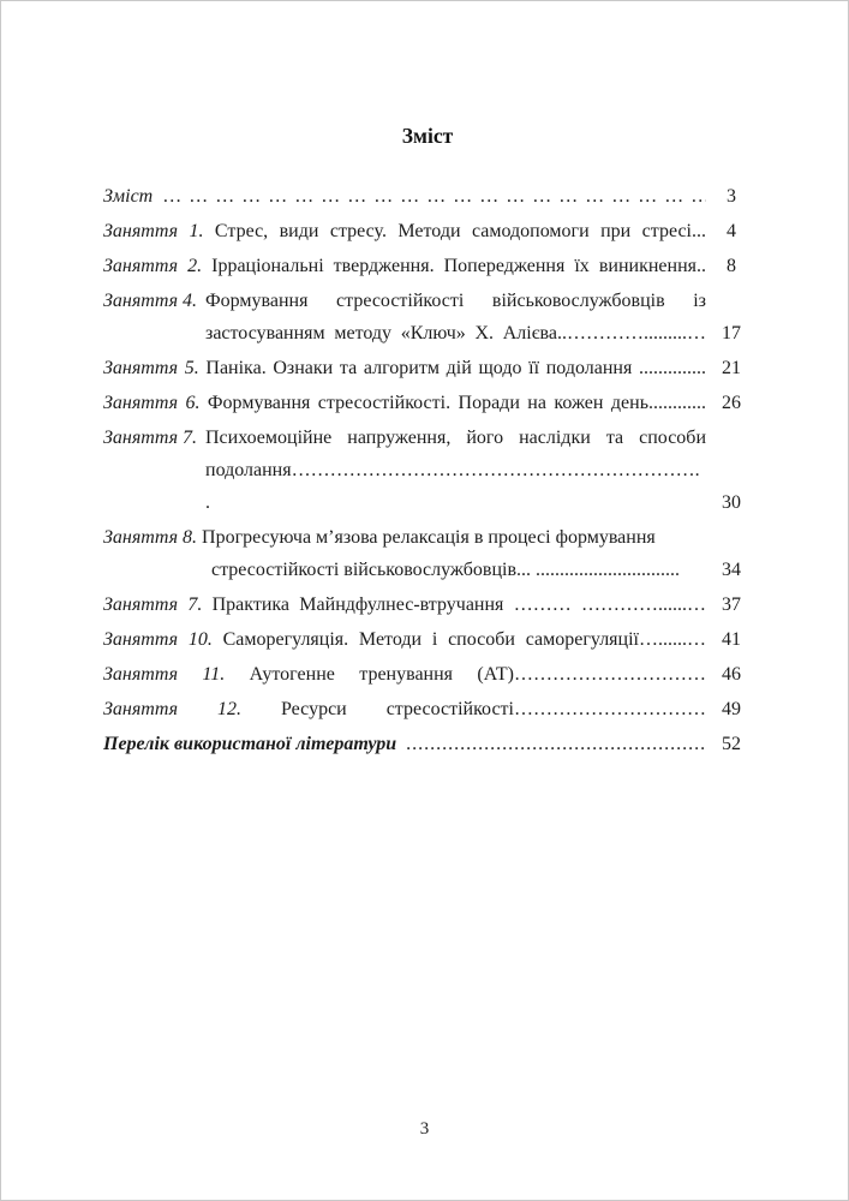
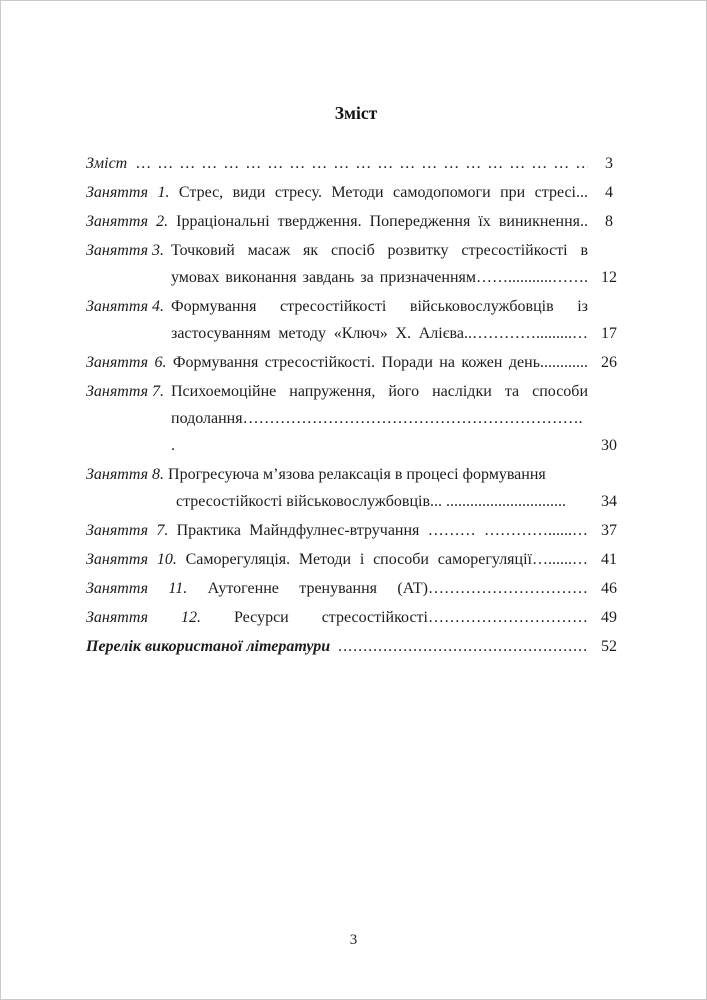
  Зміст
  Зміст
  3
  Заняття 1. Стрес, види стресу. Методи самодопомоги при стресі...
  4
  Заняття 2. Ірраціональні твердження. Попередження їх виникнення..
  8
+ Заняття 3.
+ Точковий масаж як спосіб розвитку стресостійкості в
+ умовах виконання завдань за призначенням……...........…….
+ 12
  Заняття 4.
  Формування стресостійкості військовослужбовців із
  застосуванням методу «Ключ» Х. Алієва..………….........…
  17
- Заняття 5. Паніка. Ознаки та алгоритм дій щодо її подолання ..............
- 21
  Заняття 6. Формування стресостійкості. Поради на кожен день............
  26
  Заняття 7.
  Психоемоційне напруження, його наслідки та способи
  подолання………………………………………………………. .
  30
  Заняття 8. Прогресуюча м’язова релаксація в процесі формування
  стресостійкості військовослужбовців... ..............................
  34
  Заняття 7. Практика Майндфулнес-втручання ……… …………......…
  37
  Заняття 10. Саморегуляція. Методи і способи саморегуляції…......…
  41
  Заняття 11. Аутогенне тренування (АТ)…………………………
  46
  Заняття 12. Ресурси стресостійкості…………………………
  49
  Перелік використаної літератури
  52
  3
